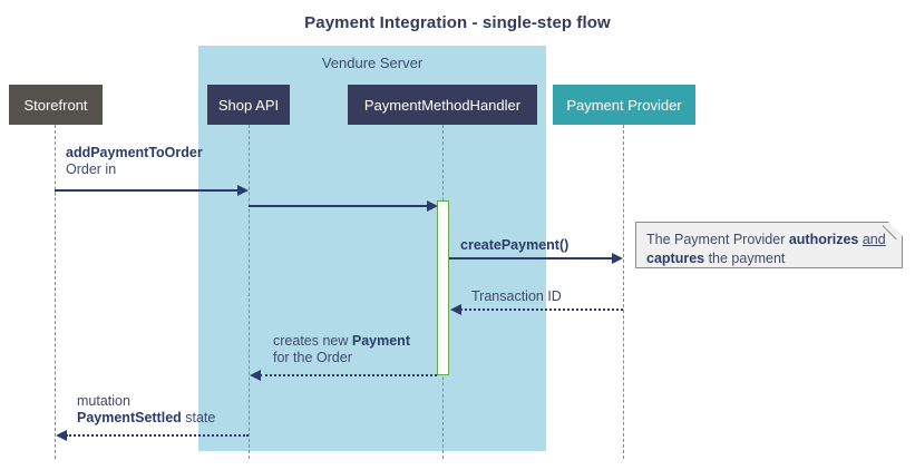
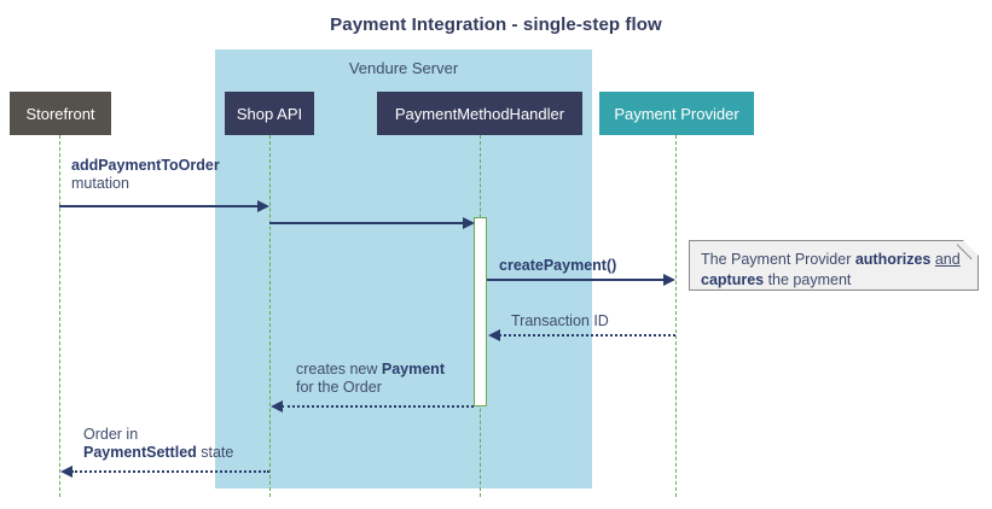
  Vendure Server
  addPaymentToOrder
- Order in
+ mutation
  createPayment()
  Transaction ID
  creates new Payment
  for the Order
- mutation
+ Order in
  PaymentSettled state
  The Payment Provider authorizes and captures the payment
  Storefront
  Shop API
  PaymentMethodHandler
  Payment Provider
  Payment Integration - single-step flow
